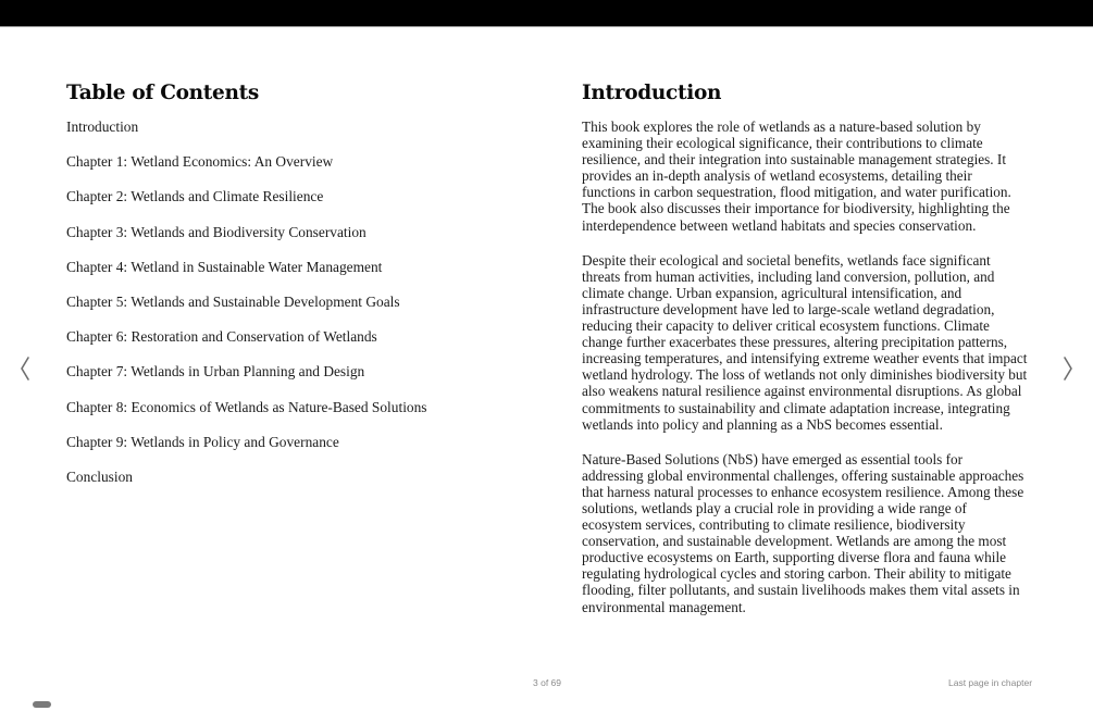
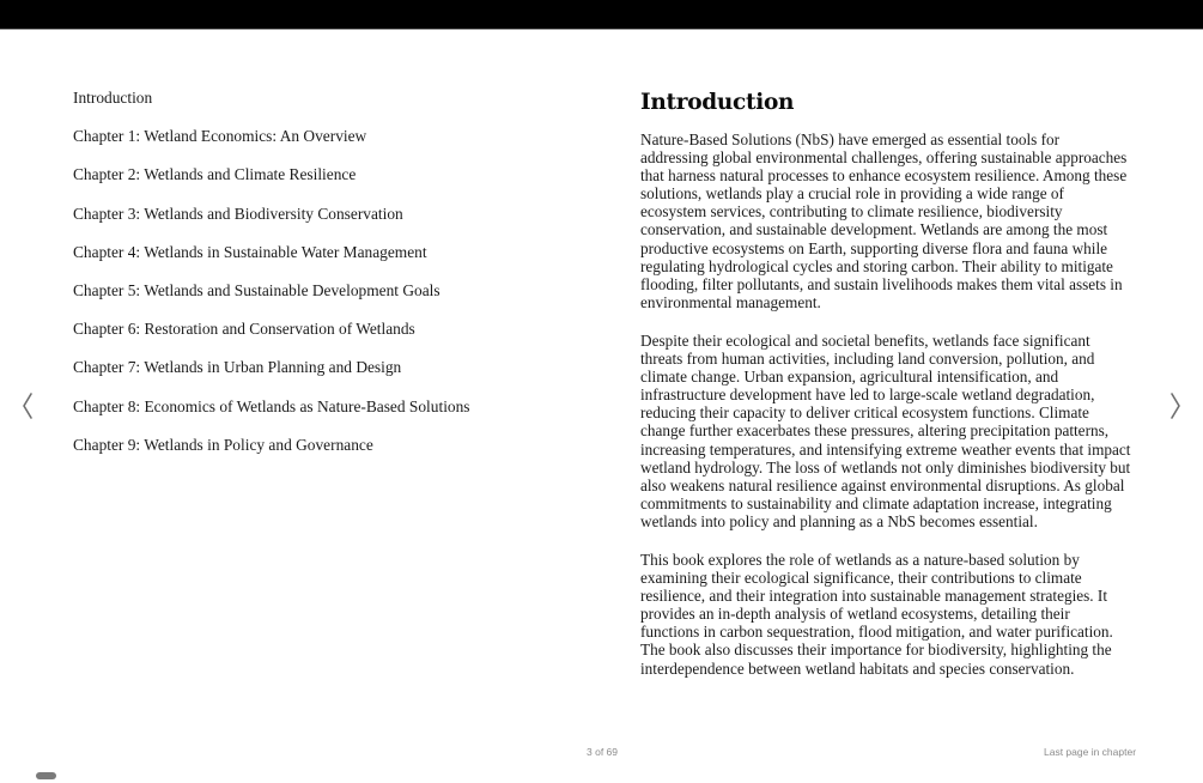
- Table of Contents
  Introduction
  Chapter 1: Wetland Economics: An Overview
  Chapter 2: Wetlands and Climate Resilience
  Chapter 3: Wetlands and Biodiversity Conservation
- Chapter 4: Wetland in Sustainable Water Management
+ Chapter 4: Wetlands in Sustainable Water Management
  Chapter 5: Wetlands and Sustainable Development Goals
  Chapter 6: Restoration and Conservation of Wetlands
  Chapter 7: Wetlands in Urban Planning and Design
  Chapter 8: Economics of Wetlands as Nature-Based Solutions
  Chapter 9: Wetlands in Policy and Governance
- Conclusion
  Introduction
- This book explores the role of wetlands as a nature-based solution by examining their ecological significance, their contributions to climate resilience, and their integration into sustainable management strategies. It provides an in-depth analysis of wetland ecosystems, detailing their functions in carbon sequestration, flood mitigation, and water purification. The book also discusses their importance for biodiversity, highlighting the interdependence between wetland habitats and species conservation.
+ Nature-Based Solutions (NbS) have emerged as essential tools for addressing global environmental challenges, offering sustainable approaches that harness natural processes to enhance ecosystem resilience. Among these solutions, wetlands play a crucial role in providing a wide range of ecosystem services, contributing to climate resilience, biodiversity conservation, and sustainable development. Wetlands are among the most productive ecosystems on Earth, supporting diverse flora and fauna while regulating hydrological cycles and storing carbon. Their ability to mitigate flooding, filter pollutants, and sustain livelihoods makes them vital assets in environmental management.
  Despite their ecological and societal benefits, wetlands face significant threats from human activities, including land conversion, pollution, and climate change. Urban expansion, agricultural intensification, and infrastructure development have led to large-scale wetland degradation, reducing their capacity to deliver critical ecosystem functions. Climate change further exacerbates these pressures, altering precipitation patterns, increasing temperatures, and intensifying extreme weather events that impact wetland hydrology. The loss of wetlands not only diminishes biodiversity but also weakens natural resilience against environmental disruptions. As global commitments to sustainability and climate adaptation increase, integrating wetlands into policy and planning as a NbS becomes essential.
- Nature-Based Solutions (NbS) have emerged as essential tools for addressing global environmental challenges, offering sustainable approaches that harness natural processes to enhance ecosystem resilience. Among these solutions, wetlands play a crucial role in providing a wide range of ecosystem services, contributing to climate resilience, biodiversity conservation, and sustainable development. Wetlands are among the most productive ecosystems on Earth, supporting diverse flora and fauna while regulating hydrological cycles and storing carbon. Their ability to mitigate flooding, filter pollutants, and sustain livelihoods makes them vital assets in environmental management.
+ This book explores the role of wetlands as a nature-based solution by examining their ecological significance, their contributions to climate resilience, and their integration into sustainable management strategies. It provides an in-depth analysis of wetland ecosystems, detailing their functions in carbon sequestration, flood mitigation, and water purification. The book also discusses their importance for biodiversity, highlighting the interdependence between wetland habitats and species conservation.
  3 of 69
  Last page in chapter
